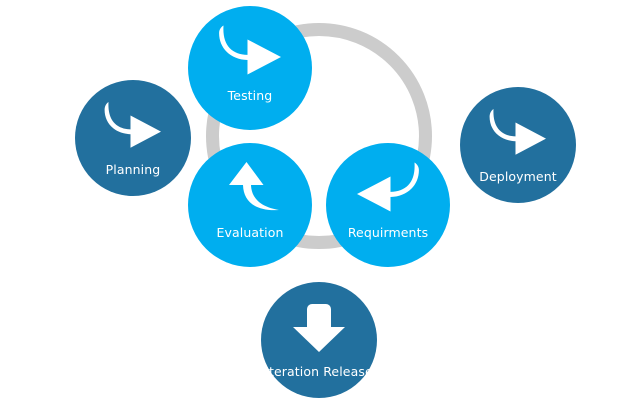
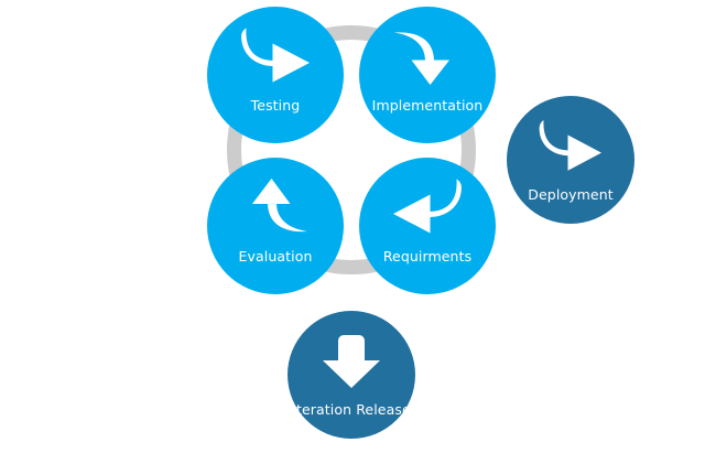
- Planning
  Testing
+ Implementation
  Evaluation
  Requirments
  Deployment
  Iteration Release
